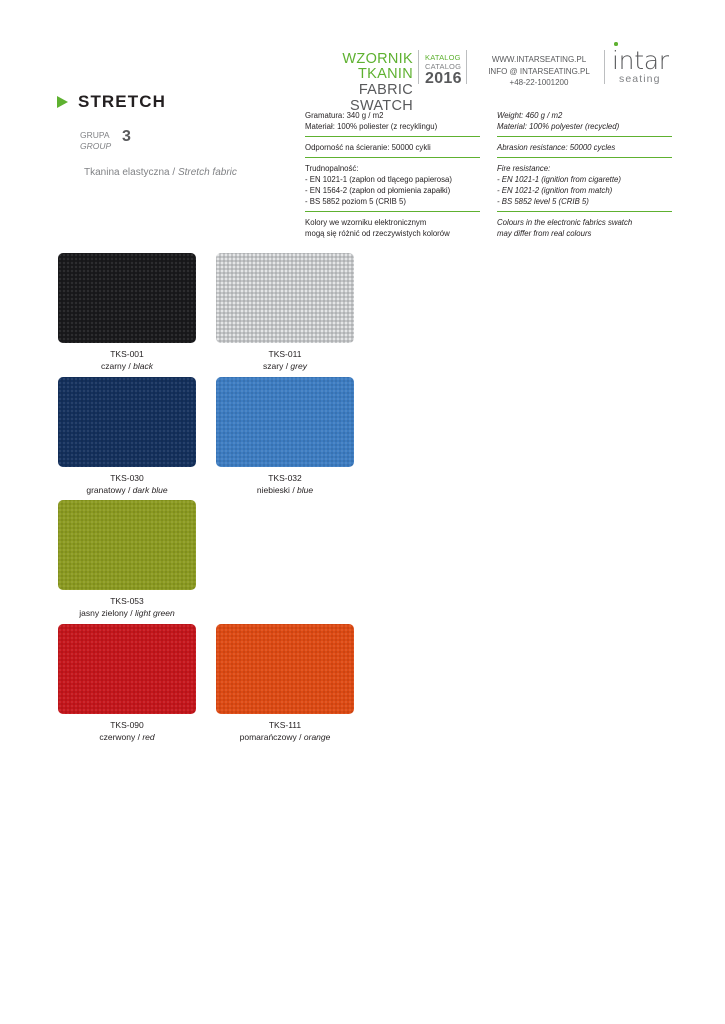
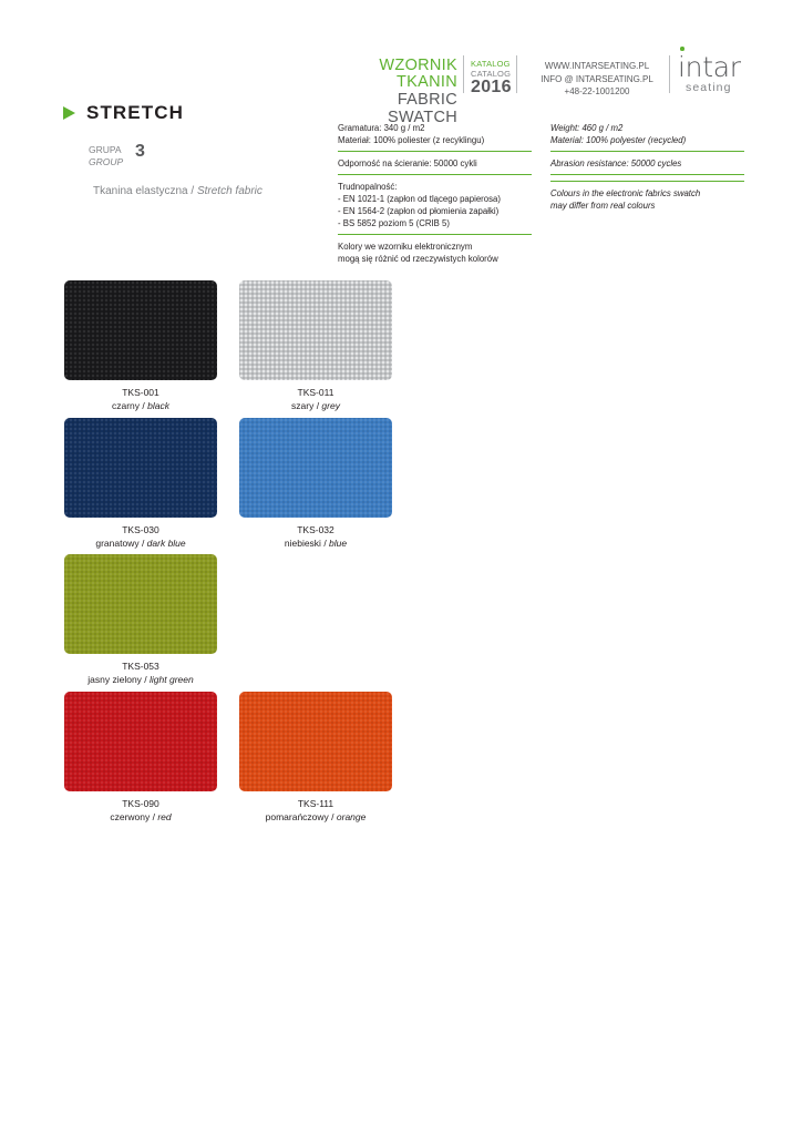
  WZORNIK TKANIN
  FABRIC SWATCH
  KATALOG
  CATALOG
  2016
  WWW.INTARSEATING.PL
  INFO @ INTARSEATING.PL
  +48-22-1001200
  intar
  seating
  STRETCH
  GRUPA
  GROUP
  3
  Tkanina elastyczna / Stretch fabric
  Gramatura: 340 g / m2
  Materiał: 100% poliester (z recyklingu)
  Odporność na ścieranie: 50000 cykli
  Trudnopalność:
  - EN 1021-1 (zapłon od tlącego papierosa)
  - EN 1564-2 (zapłon od płomienia zapałki)
  - BS 5852 poziom 5 (CRIB 5)
  Kolory we wzorniku elektronicznym
  mogą się różnić od rzeczywistych kolorów
  Weight: 460 g / m2
  Material: 100% polyester (recycled)
  Abrasion resistance: 50000 cycles
- Fire resistance:
- - EN 1021-1 (ignition from cigarette)
- - EN 1021-2 (ignition from match)
- - BS 5852 level 5 (CRIB 5)
  Colours in the electronic fabrics swatch
  may differ from real colours
  TKS-001
  czarny / black
  TKS-011
  szary / grey
  TKS-030
  granatowy / dark blue
  TKS-032
  niebieski / blue
  TKS-053
  jasny zielony / light green
  TKS-090
  czerwony / red
  TKS-111
  pomarańczowy / orange
